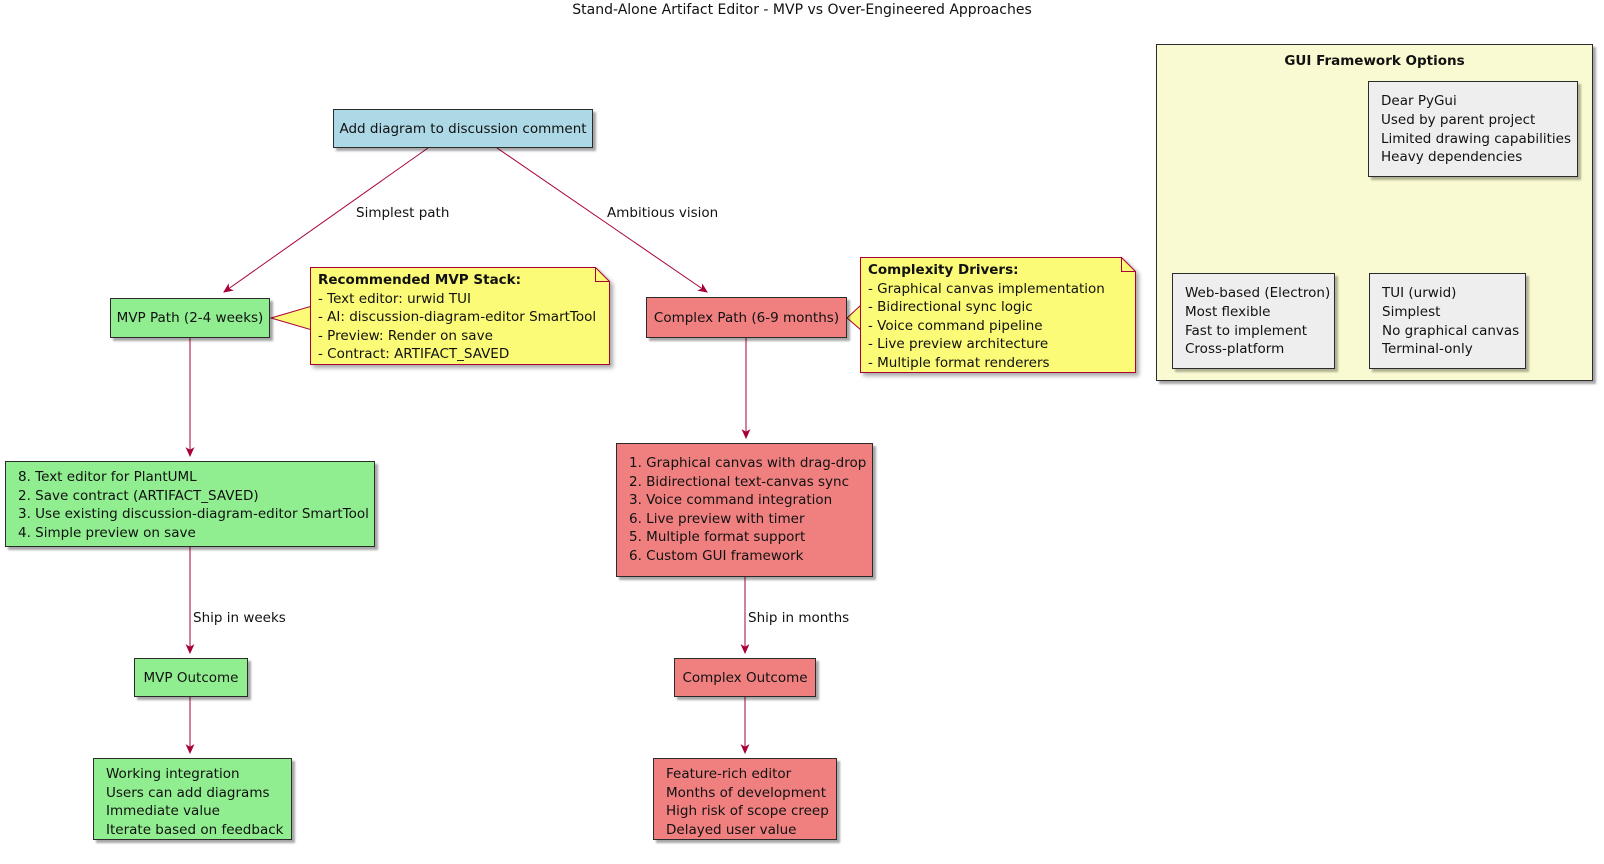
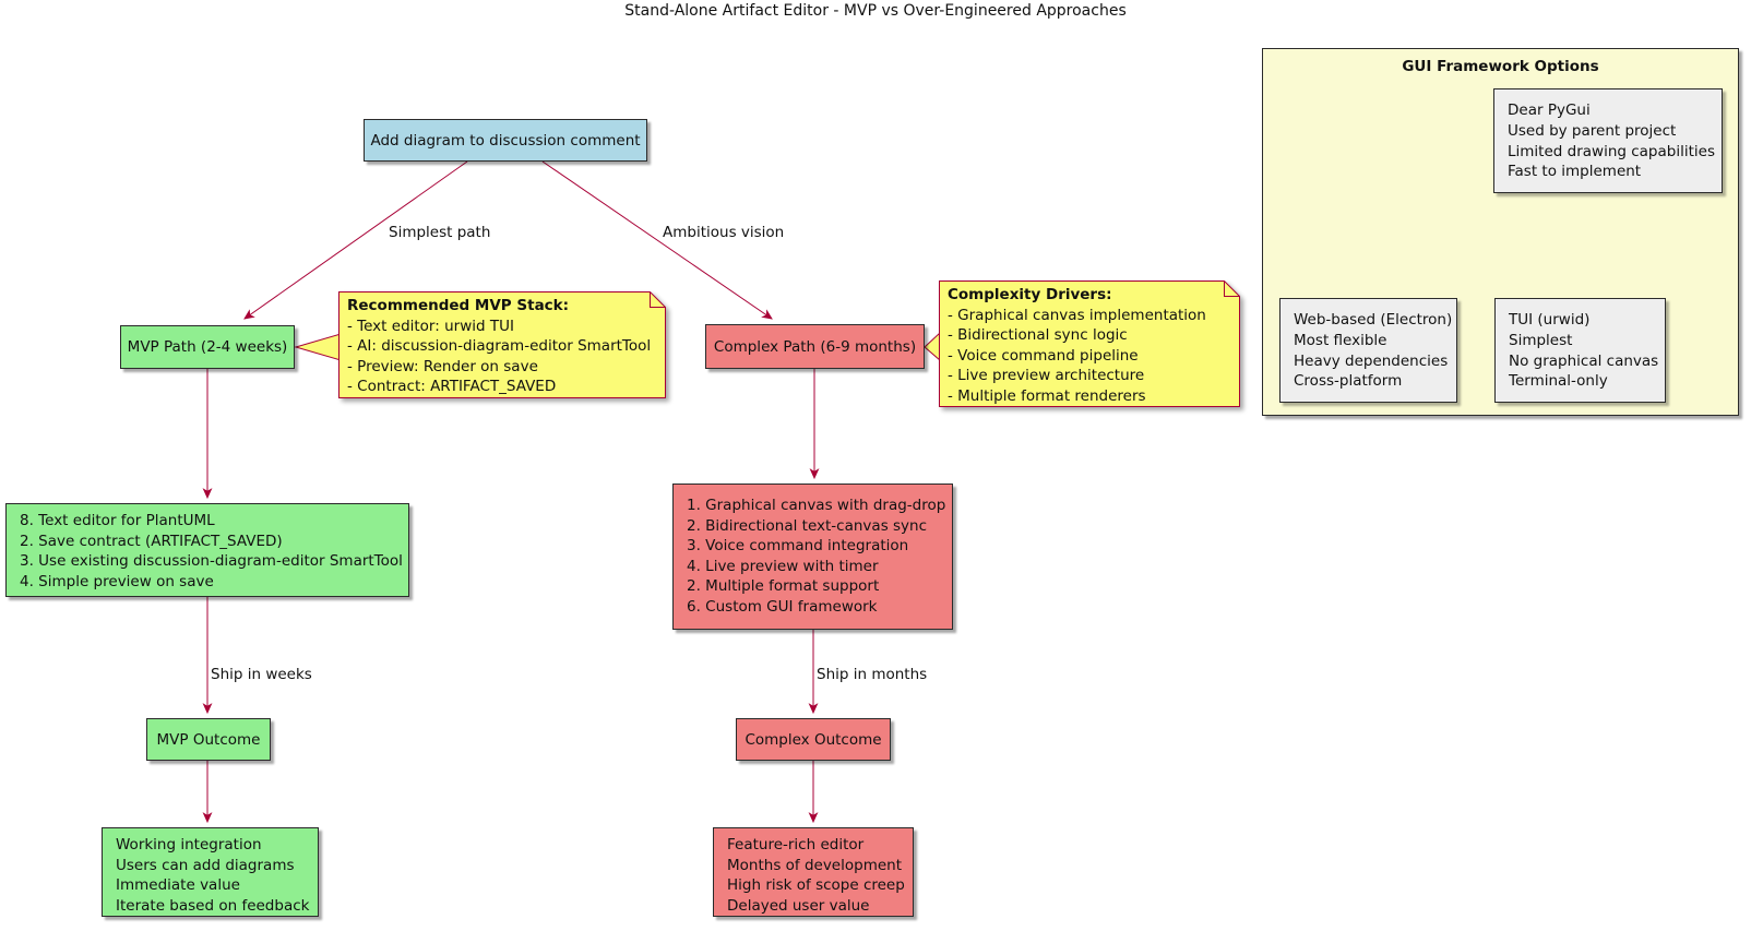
  Stand-Alone Artifact Editor - MVP vs Over-Engineered Approaches
  Add diagram to discussion comment
  MVP Path (2-4 weeks)
  Complex Path (6-9 months)
  8. Text editor for PlantUML
  2. Save contract (ARTIFACT_SAVED)
  3. Use existing discussion-diagram-editor SmartTool
  4. Simple preview on save
  1. Graphical canvas with drag-drop
  2. Bidirectional text-canvas sync
  3. Voice command integration
- 6. Live preview with timer
+ 4. Live preview with timer
- 5. Multiple format support
+ 2. Multiple format support
  6. Custom GUI framework
  MVP Outcome
  Complex Outcome
  Working integration
  Users can add diagrams
  Immediate value
  Iterate based on feedback
  Feature-rich editor
  Months of development
  High risk of scope creep
  Delayed user value
  Simplest path
  Ambitious vision
  Ship in weeks
  Ship in months
  Recommended MVP Stack:
  - Text editor: urwid TUI
  - AI: discussion-diagram-editor SmartTool
  - Preview: Render on save
  - Contract: ARTIFACT_SAVED
  Complexity Drivers:
  - Graphical canvas implementation
  - Bidirectional sync logic
  - Voice command pipeline
  - Live preview architecture
  - Multiple format renderers
  GUI Framework Options
  Dear PyGui
  Used by parent project
  Limited drawing capabilities
- Heavy dependencies
+ Fast to implement
  Web-based (Electron)
  Most flexible
- Fast to implement
+ Heavy dependencies
  Cross-platform
  TUI (urwid)
  Simplest
  No graphical canvas
  Terminal-only
